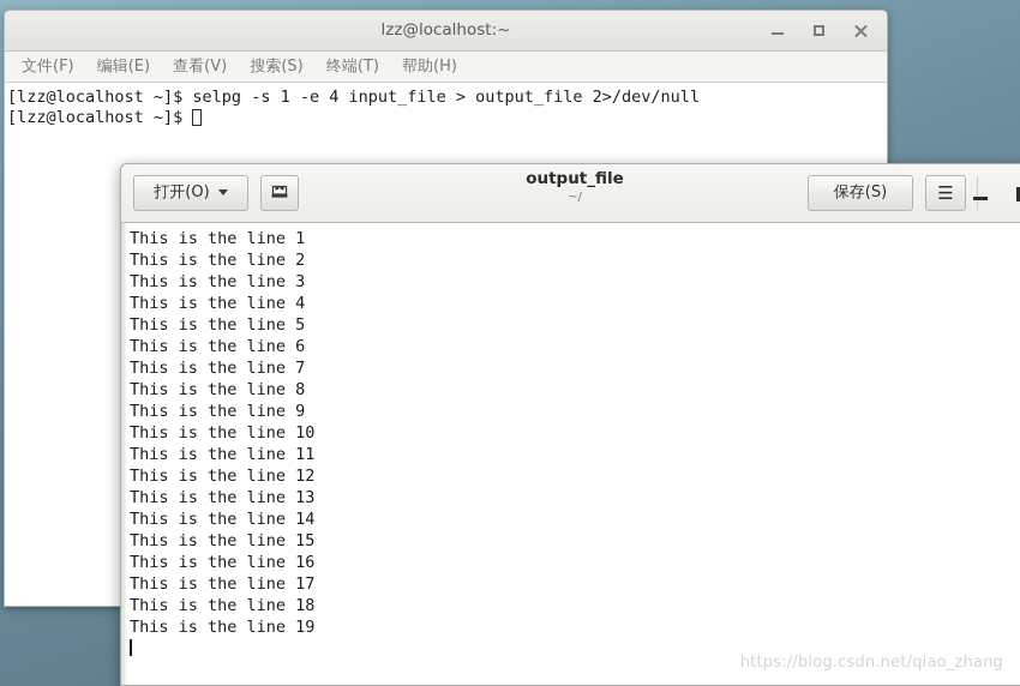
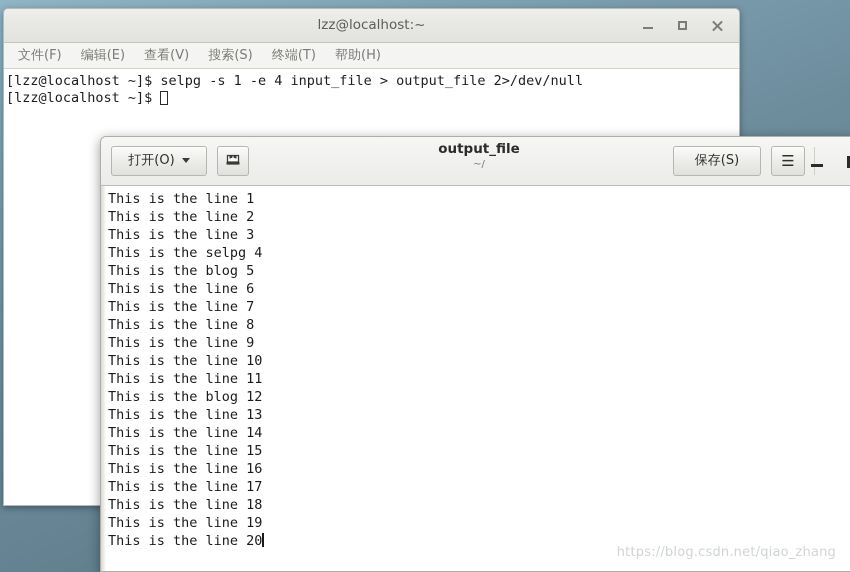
  lzz@localhost:~
  文件(F) 编辑(E) 查看(V) 搜索(S) 终端(T) 帮助(H)
  [lzz@localhost ~]$ selpg -s 1 -e 4 input_file > output_file 2>/dev/null
  [lzz@localhost ~]$
  打开(O)
  output_file
  ~/
  保存(S)
  ☰
  This is the line 1
  This is the line 2
  This is the line 3
- This is the line 4
+ This is the selpg 4
- This is the line 5
+ This is the blog 5
  This is the line 6
  This is the line 7
  This is the line 8
  This is the line 9
  This is the line 10
  This is the line 11
- This is the line 12
+ This is the blog 12
  This is the line 13
  This is the line 14
  This is the line 15
  This is the line 16
  This is the line 17
  This is the line 18
  This is the line 19
+ This is the line 20
  https://blog.csdn.net/qiao_zhang
